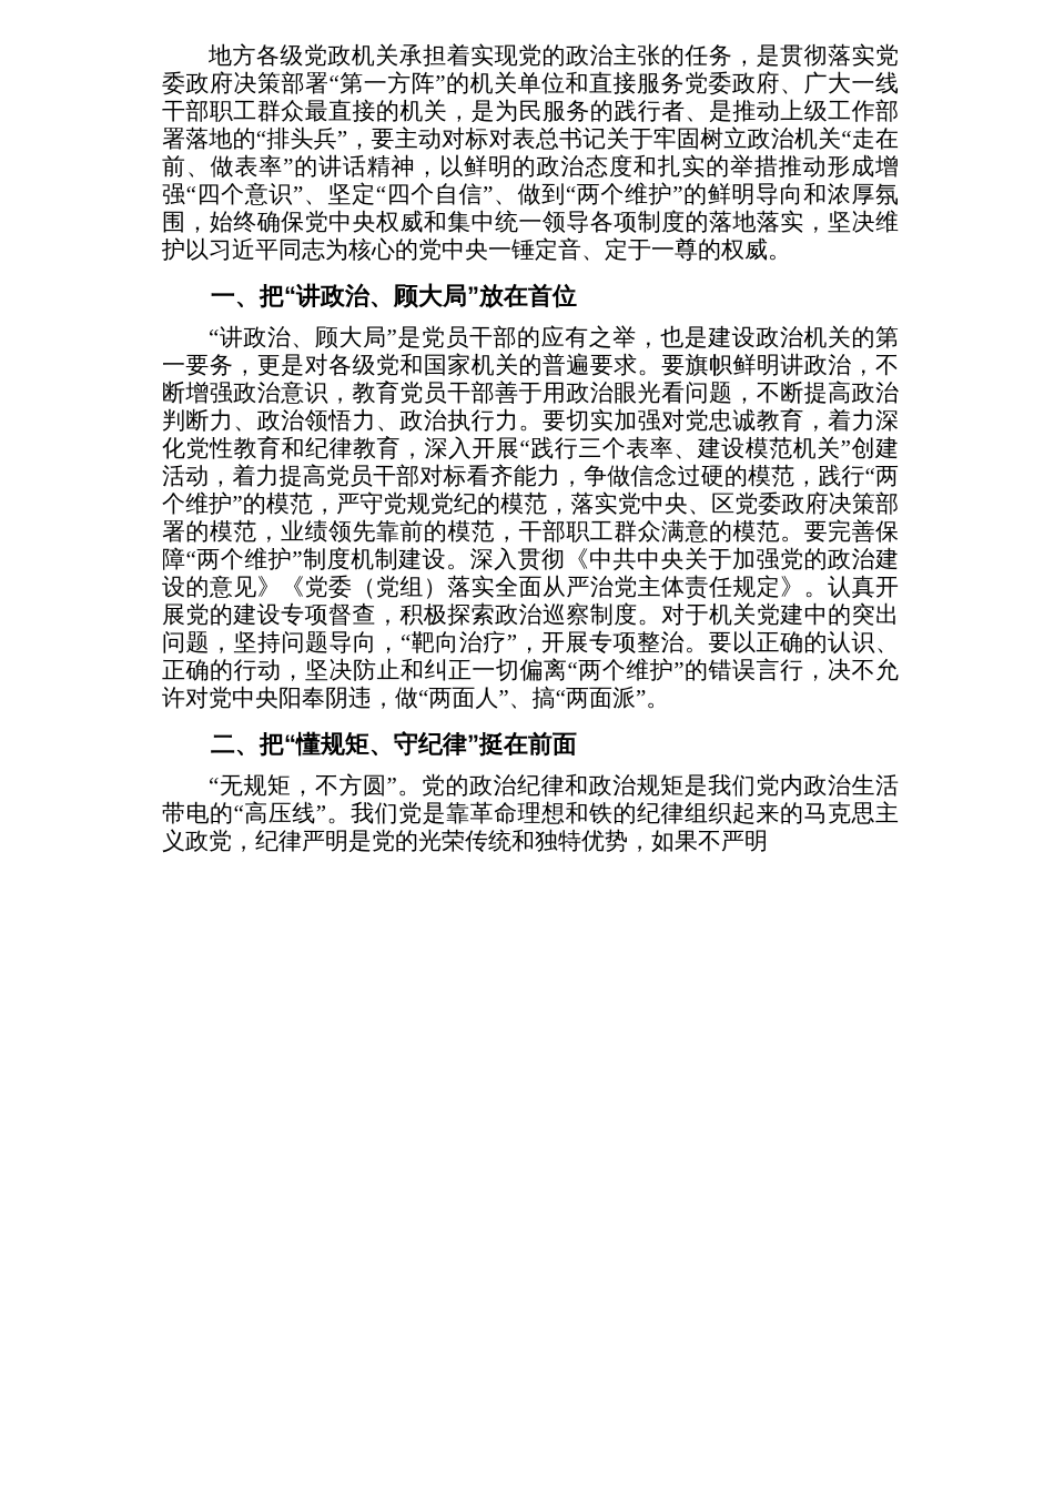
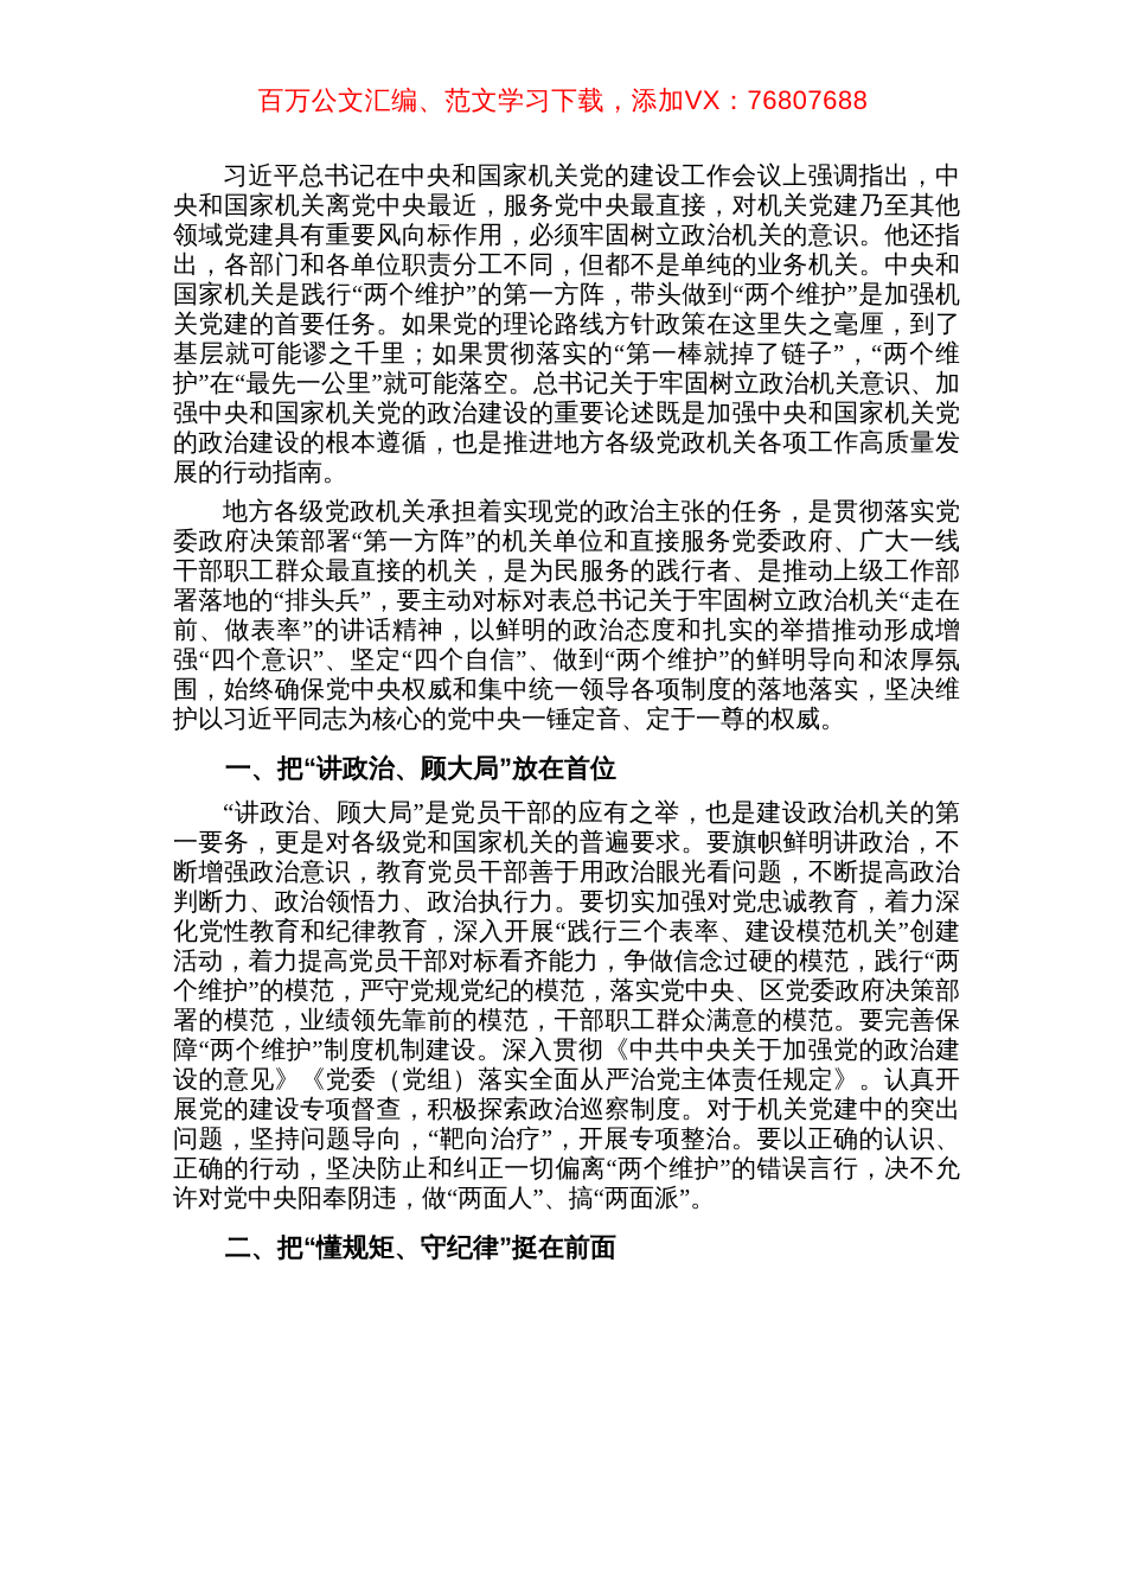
+ 百万公文汇编、范文学习下载，添加VX：76807688
+ 习近平总书记在中央和国家机关党的建设工作会议上强调指出，中央和国家机关离党中央最近，服务党中央最直接，对机关党建乃至其他领域党建具有重要风向标作用，必须牢固树立政治机关的意识。他还指出，各部门和各单位职责分工不同，但都不是单纯的业务机关。中央和国家机关是践行“两个维护”的第一方阵，带头做到“两个维护”是加强机关党建的首要任务。如果党的理论路线方针政策在这里失之毫厘，到了基层就可能谬之千里；如果贯彻落实的“第一棒就掉了链子”，“两个维护”在“最先一公里”就可能落空。总书记关于牢固树立政治机关意识、加强中央和国家机关党的政治建设的重要论述既是加强中央和国家机关党的政治建设的根本遵循，也是推进地方各级党政机关各项工作高质量发展的行动指南。
  地方各级党政机关承担着实现党的政治主张的任务，是贯彻落实党委政府决策部署“第一方阵”的机关单位和直接服务党委政府、广大一线干部职工群众最直接的机关，是为民服务的践行者、是推动上级工作部署落地的“排头兵”，要主动对标对表总书记关于牢固树立政治机关“走在前、做表率”的讲话精神，以鲜明的政治态度和扎实的举措推动形成增强“四个意识”、坚定“四个自信”、做到“两个维护”的鲜明导向和浓厚氛围，始终确保党中央权威和集中统一领导各项制度的落地落实，坚决维护以习近平同志为核心的党中央一锤定音、定于一尊的权威。
  一、把“讲政治、顾大局”放在首位
  “讲政治、顾大局”是党员干部的应有之举，也是建设政治机关的第一要务，更是对各级党和国家机关的普遍要求。要旗帜鲜明讲政治，不断增强政治意识，教育党员干部善于用政治眼光看问题，不断提高政治判断力、政治领悟力、政治执行力。要切实加强对党忠诚教育，着力深化党性教育和纪律教育，深入开展“践行三个表率、建设模范机关”创建活动，着力提高党员干部对标看齐能力，争做信念过硬的模范，践行“两个维护”的模范，严守党规党纪的模范，落实党中央、区党委政府决策部署的模范，业绩领先靠前的模范，干部职工群众满意的模范。要完善保障“两个维护”制度机制建设。深入贯彻《中共中央关于加强党的政治建设的意见》《党委（党组）落实全面从严治党主体责任规定》。认真开展党的建设专项督查，积极探索政治巡察制度。对于机关党建中的突出问题，坚持问题导向，“靶向治疗”，开展专项整治。要以正确的认识、正确的行动，坚决防止和纠正一切偏离“两个维护”的错误言行，决不允许对党中央阳奉阴违，做“两面人”、搞“两面派”。
  二、把“懂规矩、守纪律”挺在前面
- “无规矩，不方圆”。党的政治纪律和政治规矩是我们党内政治生活带电的“高压线”。我们党是靠革命理想和铁的纪律组织起来的马克思主义政党，纪律严明是党的光荣传统和独特优势，如果不严明
